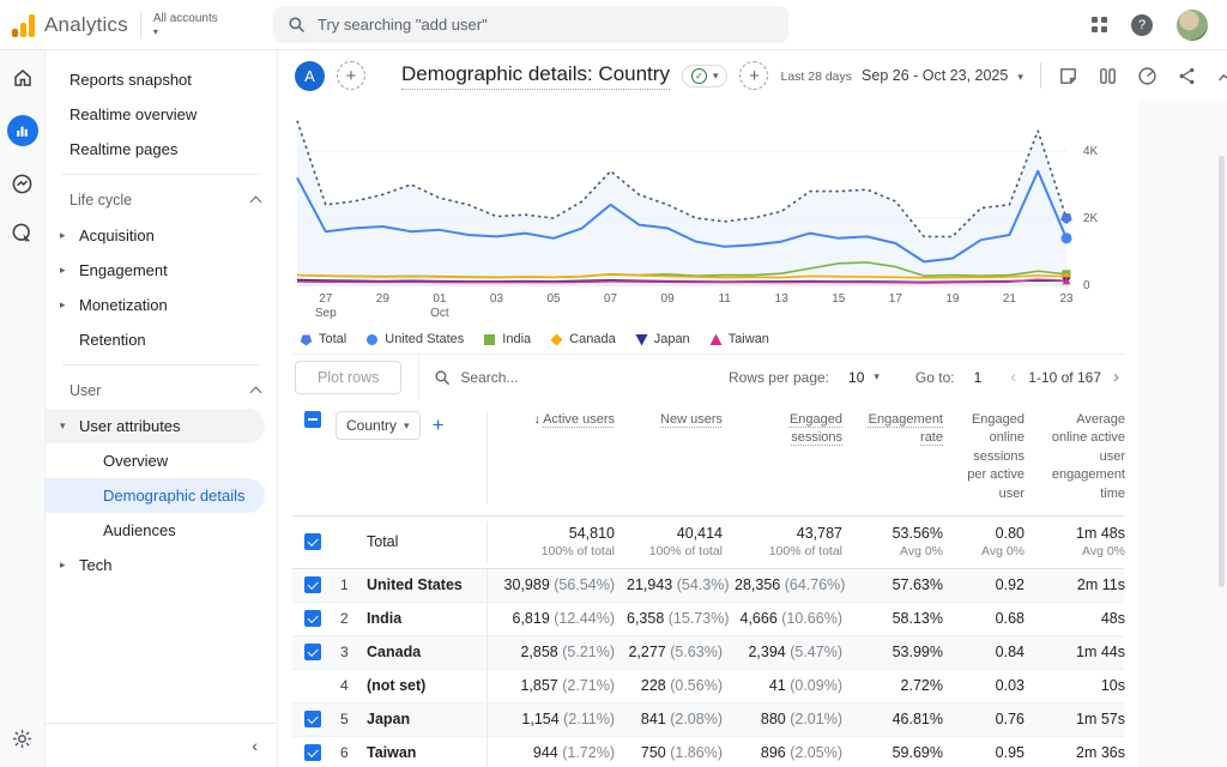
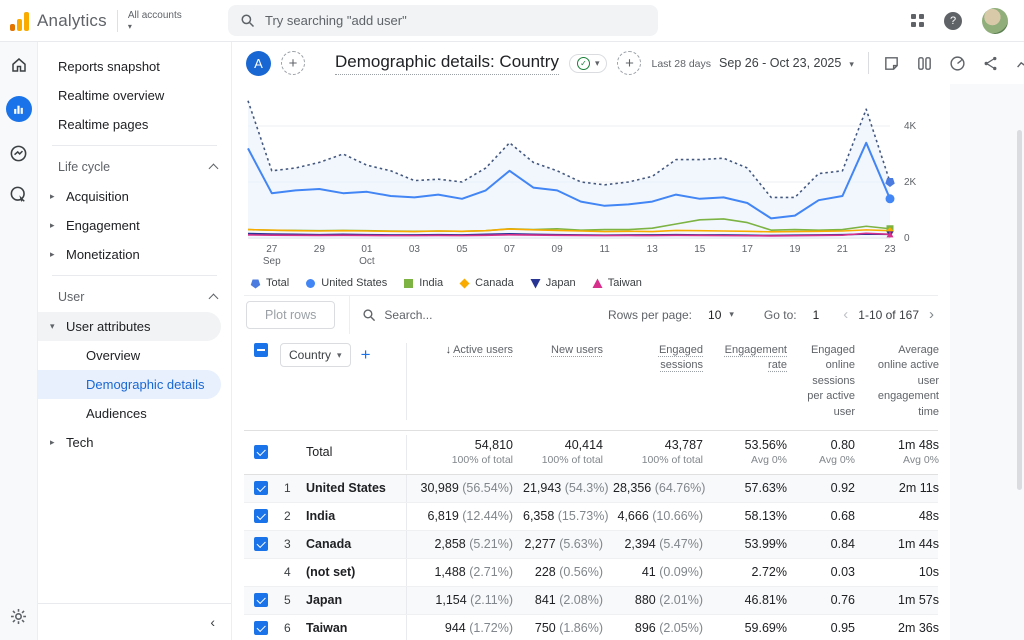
  Analytics
  All accounts
  ▾
  Try searching "add user"
  ?
  Reports snapshot
  Realtime overview
  Realtime pages
  Life cycle
  ▸
  Acquisition
  ▸
  Engagement
  ▸
  Monetization
- Retention
  User
  ▾
  User attributes
  Overview
  Demographic details
  Audiences
  ▸
  Tech
  ‹
  A
  +
  Demographic details: Country
  ✓
  ▾
  +
  Last 28 days
  Sep 26 - Oct 23, 2025
  ▾
  0
  2K
  4K
  27
  Sep
  29
  01
  Oct
  03
  05
  07
  09
  11
  13
  15
  17
  19
  21
  23
  Total
  United States
  India
  Canada
  Japan
  Taiwan
  Plot rows
  Search...
  Rows per page:
  10
  ▾
  Go to:
  1
  ‹
  1-10 of 167
  ›
  Country
  ▾
  +
  ↓ Active users
  New users
  Engaged sessions
  Engagement rate
  Engaged online sessions per active user
  Average online active user engagement time
  Total
  54,810
  100% of total
  40,414
  100% of total
  43,787
  100% of total
  53.56%
  Avg 0%
  0.80
  Avg 0%
  1m 48s
  Avg 0%
  1
  United States
  30,989 (56.54%)
  21,943 (54.3%)
  28,356 (64.76%)
  57.63%
  0.92
  2m 11s
  2
  India
  6,819 (12.44%)
  6,358 (15.73%)
  4,666 (10.66%)
  58.13%
  0.68
  48s
  3
  Canada
  2,858 (5.21%)
  2,277 (5.63%)
  2,394 (5.47%)
  53.99%
  0.84
  1m 44s
  4
  (not set)
- 1,857 (2.71%)
+ 1,488 (2.71%)
  228 (0.56%)
  41 (0.09%)
  2.72%
  0.03
  10s
  5
  Japan
  1,154 (2.11%)
  841 (2.08%)
  880 (2.01%)
  46.81%
  0.76
  1m 57s
  6
  Taiwan
  944 (1.72%)
  750 (1.86%)
  896 (2.05%)
  59.69%
  0.95
  2m 36s
